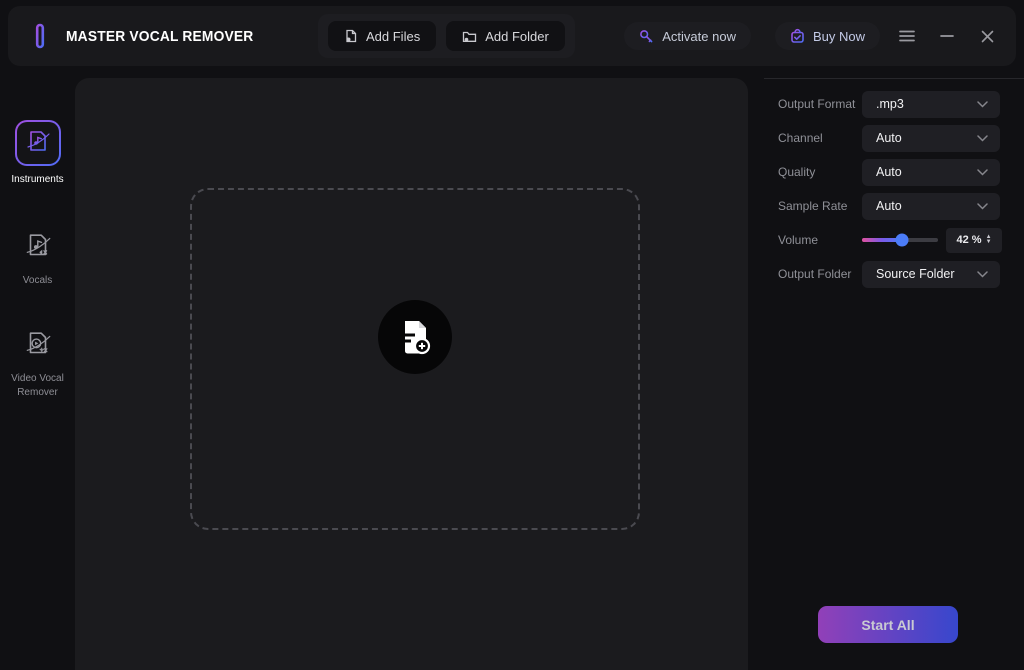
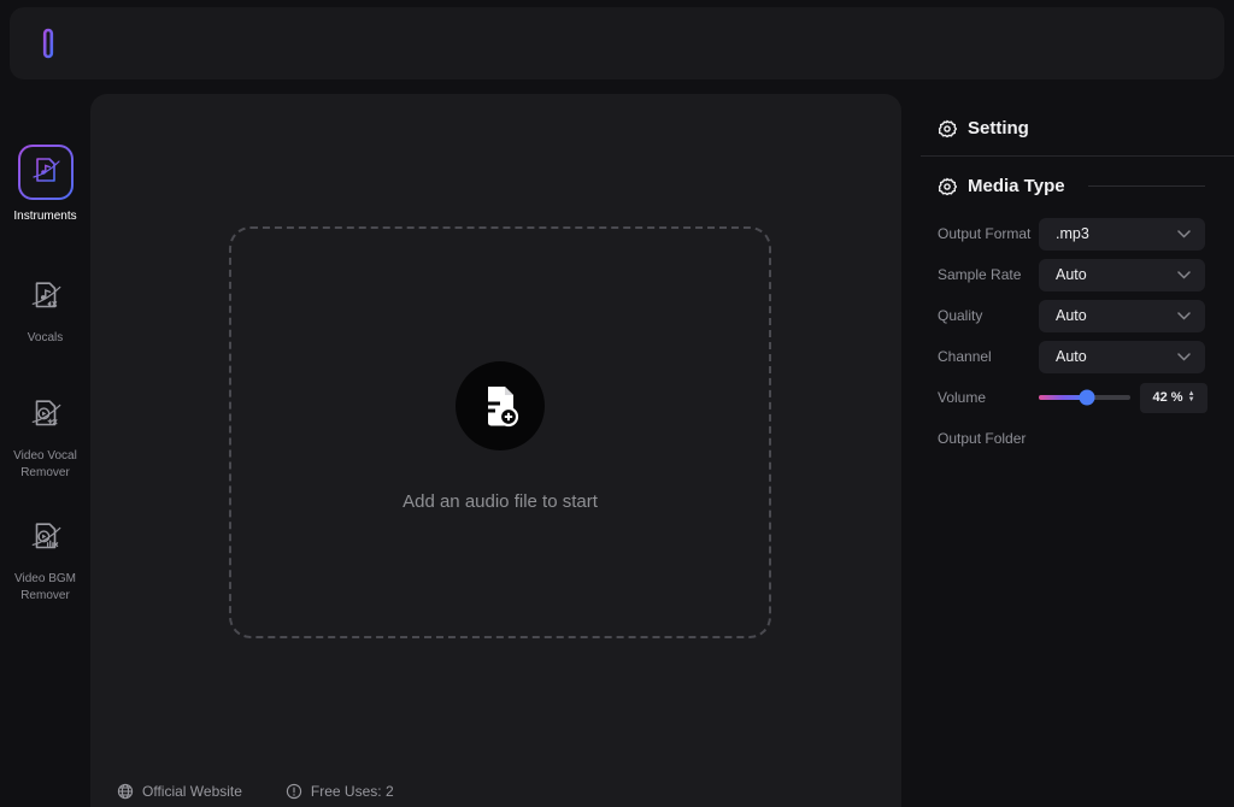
- MASTER VOCAL REMOVER
- Add Files
- Add Folder
- Activate now
- Buy Now
  Instruments
  Vocals
  Video Vocal Remover
+ Video BGM Remover
+ Add an audio file to start
+ Official Website
+ Free Uses: 2
+ Setting
+ Media Type
  Output Format
  .mp3
- Channel
+ Sample Rate
  Auto
  Quality
  Auto
- Sample Rate
+ Channel
  Auto
  Volume
  42 %
  Output Folder
- Source Folder
- Start All
